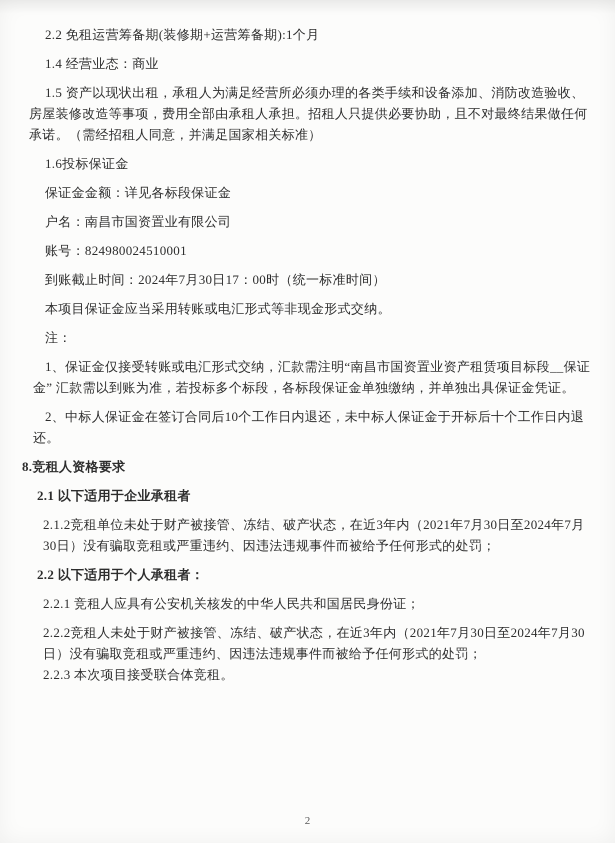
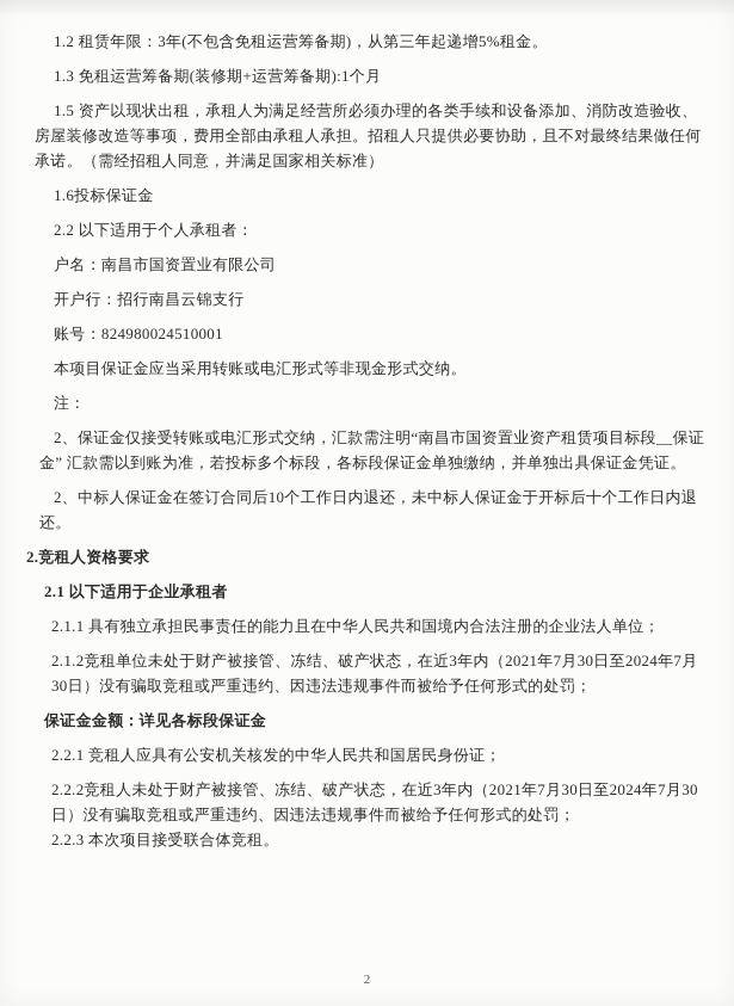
+ 1.2 租赁年限：3年(不包含免租运营筹备期)，从第三年起递增5%租金。
- 2.2 免租运营筹备期(装修期+运营筹备期):1个月
+ 1.3 免租运营筹备期(装修期+运营筹备期):1个月
- 1.4 经营业态：商业
  1.5 资产以现状出租，承租人为满足经营所必须办理的各类手续和设备添加、消防改造验收、房屋装修改造等事项，费用全部由承租人承担。招租人只提供必要协助，且不对最终结果做任何承诺。（需经招租人同意，并满足国家相关标准）
  1.6投标保证金
- 保证金金额：详见各标段保证金
+ 2.2 以下适用于个人承租者：
  户名：南昌市国资置业有限公司
+ 开户行：招行南昌云锦支行
  账号：824980024510001
- 到账截止时间：2024年7月30日17：00时（统一标准时间）
  本项目保证金应当采用转账或电汇形式等非现金形式交纳。
  注：
- 1、保证金仅接受转账或电汇形式交纳，汇款需注明“南昌市国资置业资产租赁项目标段__保证金” 汇款需以到账为准，若投标多个标段，各标段保证金单独缴纳，并单独出具保证金凭证。
+ 2、保证金仅接受转账或电汇形式交纳，汇款需注明“南昌市国资置业资产租赁项目标段__保证金” 汇款需以到账为准，若投标多个标段，各标段保证金单独缴纳，并单独出具保证金凭证。
  2、中标人保证金在签订合同后10个工作日内退还，未中标人保证金于开标后十个工作日内退还。
- 8.竞租人资格要求
+ 2.竞租人资格要求
  2.1 以下适用于企业承租者
+ 2.1.1 具有独立承担民事责任的能力且在中华人民共和国境内合法注册的企业法人单位；
  2.1.2竞租单位未处于财产被接管、冻结、破产状态，在近3年内（2021年7月30日至2024年7月30日）没有骗取竞租或严重违约、因违法违规事件而被给予任何形式的处罚；
- 2.2 以下适用于个人承租者：
+ 保证金金额：详见各标段保证金
  2.2.1 竞租人应具有公安机关核发的中华人民共和国居民身份证；
  2.2.2竞租人未处于财产被接管、冻结、破产状态，在近3年内（2021年7月30日至2024年7月30日）没有骗取竞租或严重违约、因违法违规事件而被给予任何形式的处罚；
  2.2.3 本次项目接受联合体竞租。
  2
